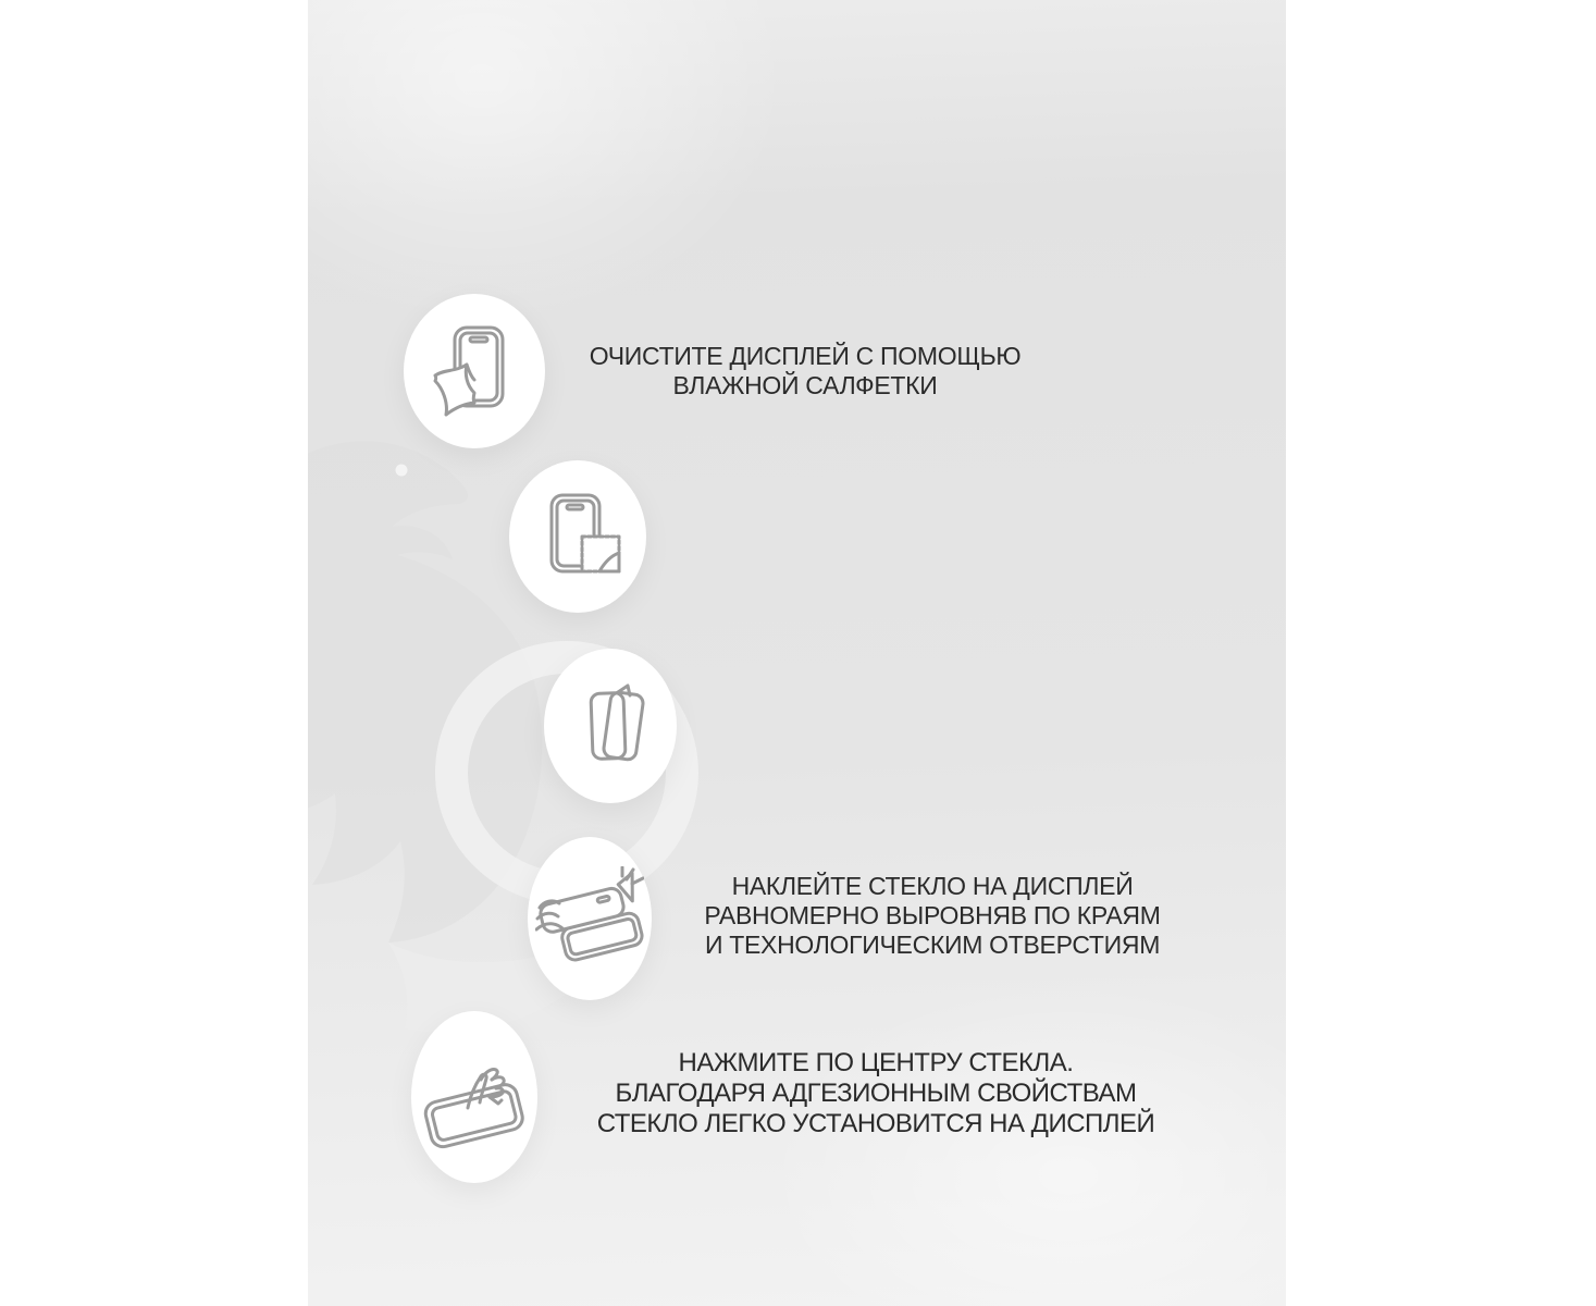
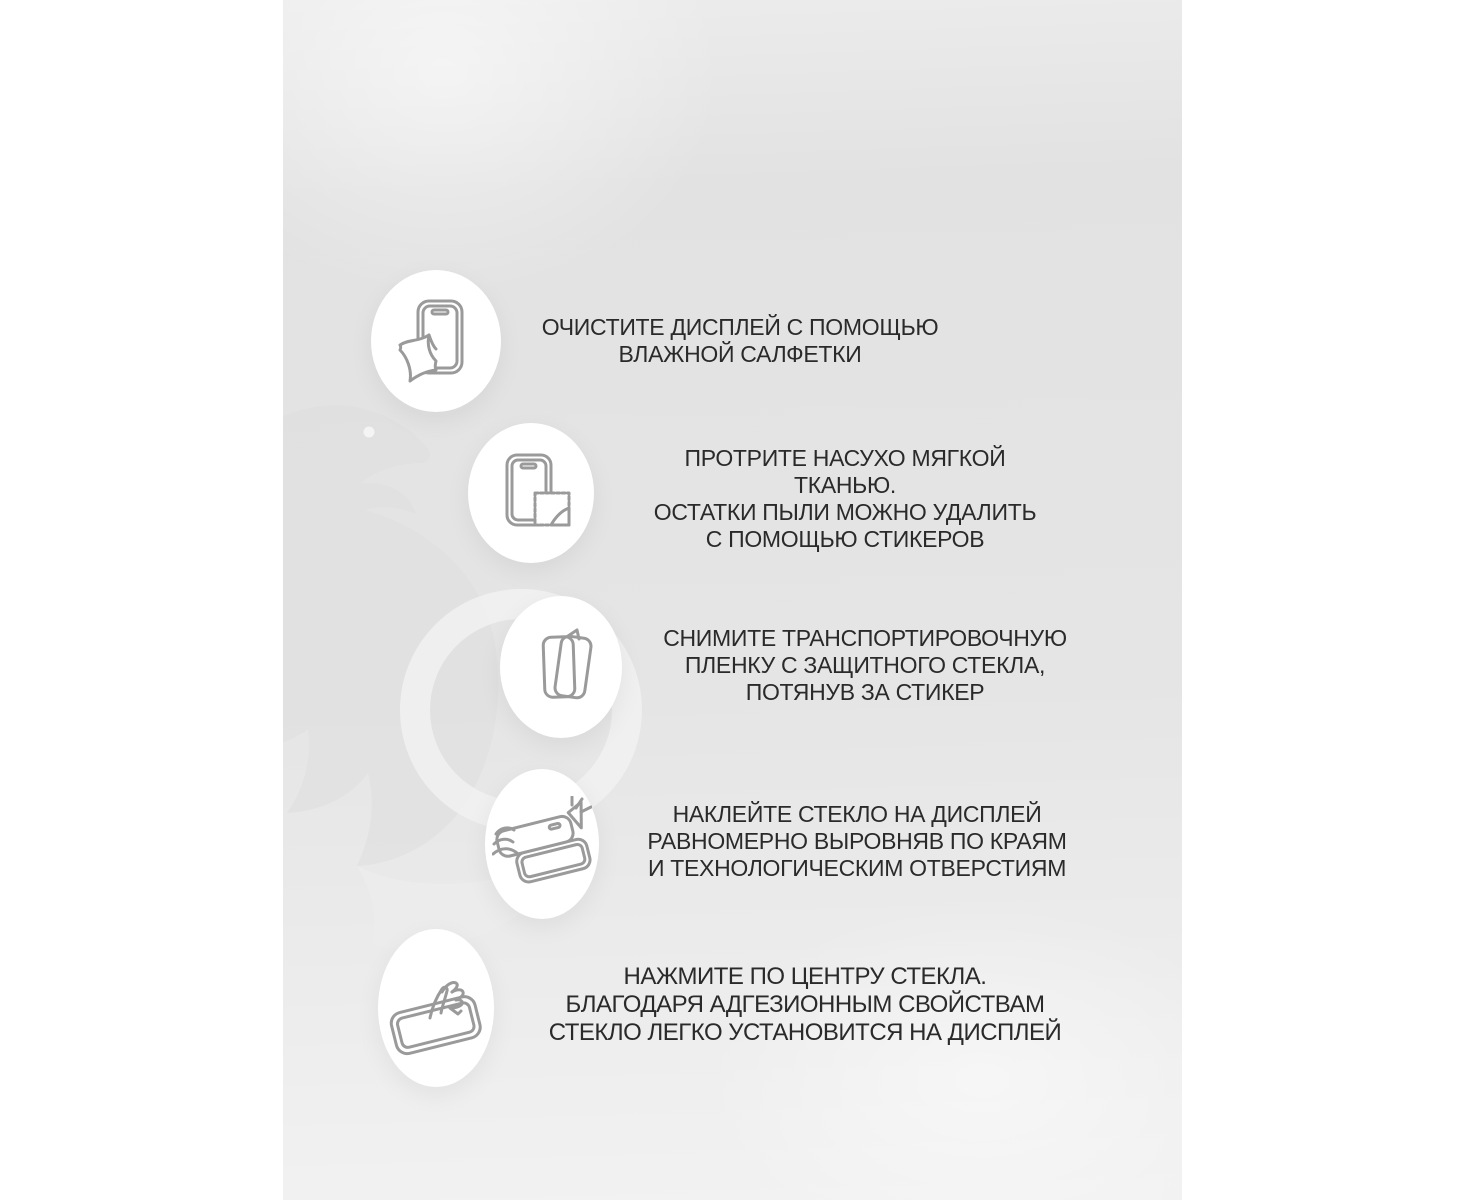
  ОЧИСТИТЕ ДИСПЛЕЙ С ПОМОЩЬЮ
  ВЛАЖНОЙ САЛФЕТКИ
+ ПРОТРИТЕ НАСУХО МЯГКОЙ ТКАНЬЮ.
+ ОСТАТКИ ПЫЛИ МОЖНО УДАЛИТЬ
+ С ПОМОЩЬЮ СТИКЕРОВ
+ СНИМИТЕ ТРАНСПОРТИРОВОЧНУЮ
+ ПЛЕНКУ С ЗАЩИТНОГО СТЕКЛА,
+ ПОТЯНУВ ЗА СТИКЕР
  НАКЛЕЙТЕ СТЕКЛО НА ДИСПЛЕЙ
  РАВНОМЕРНО ВЫРОВНЯВ ПО КРАЯМ
  И ТЕХНОЛОГИЧЕСКИМ ОТВЕРСТИЯМ
  НАЖМИТЕ ПО ЦЕНТРУ СТЕКЛА.
  БЛАГОДАРЯ АДГЕЗИОННЫМ СВОЙСТВАМ
  СТЕКЛО ЛЕГКО УСТАНОВИТСЯ НА ДИСПЛЕЙ
